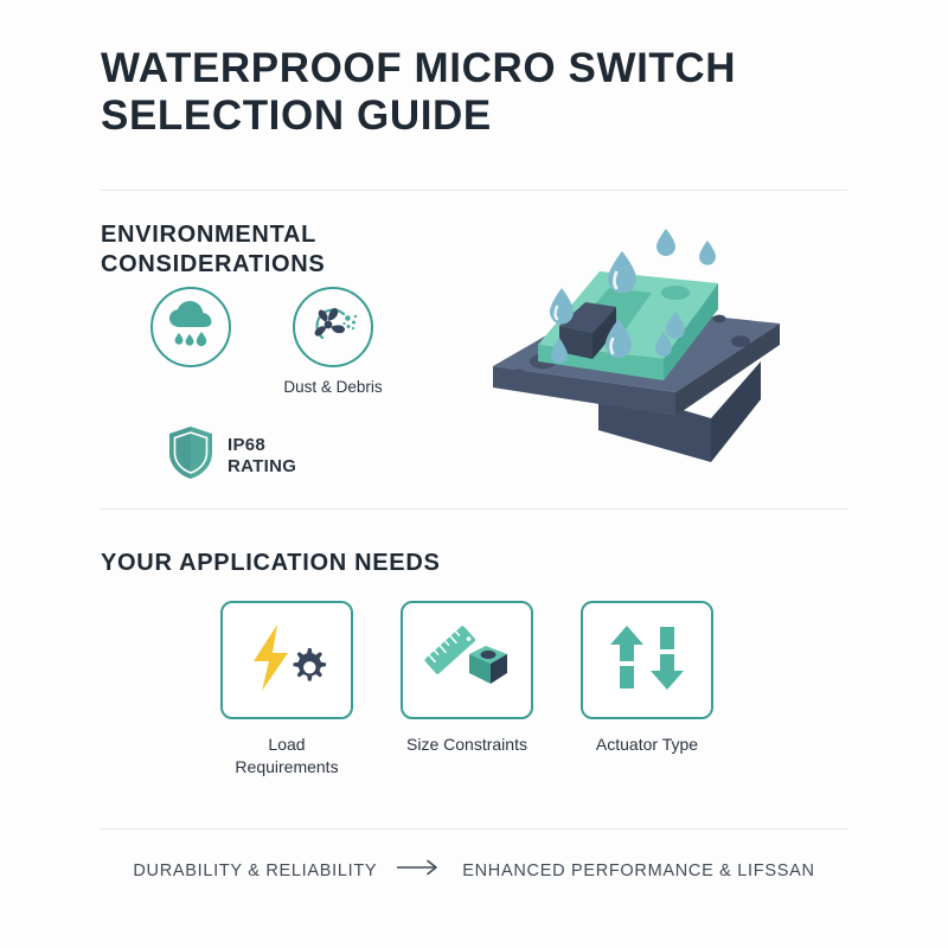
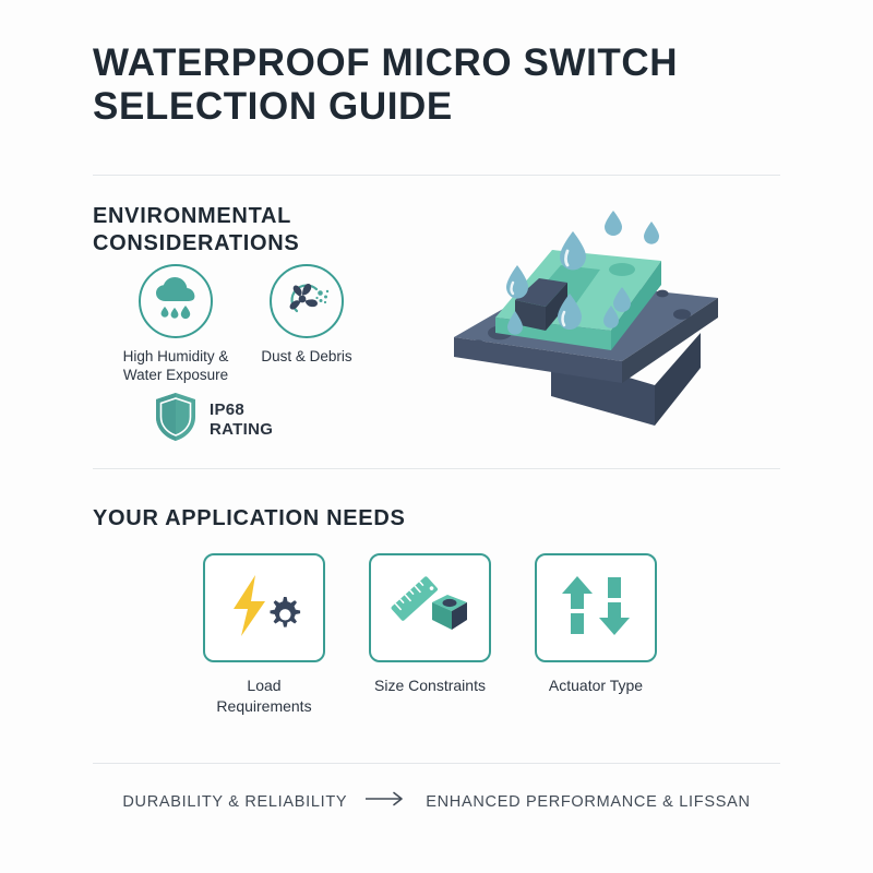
  WATERPROOF MICRO SWITCH
  SELECTION GUIDE
  ENVIRONMENTAL
  CONSIDERATIONS
+ High Humidity &
+ Water Exposure
  Dust & Debris
  IP68
  RATING
  YOUR APPLICATION NEEDS
  Load
  Requirements
  Size Constraints
  Actuator Type
  DURABILITY & RELIABILITY
  ENHANCED PERFORMANCE & LIFSSAN
